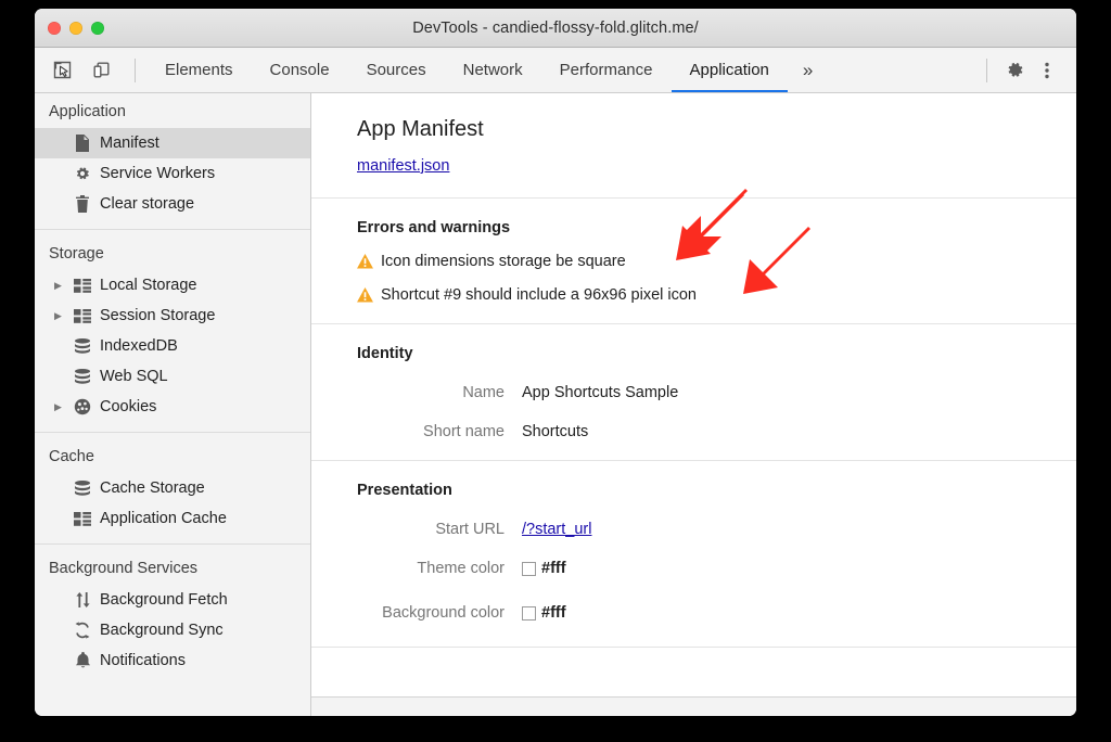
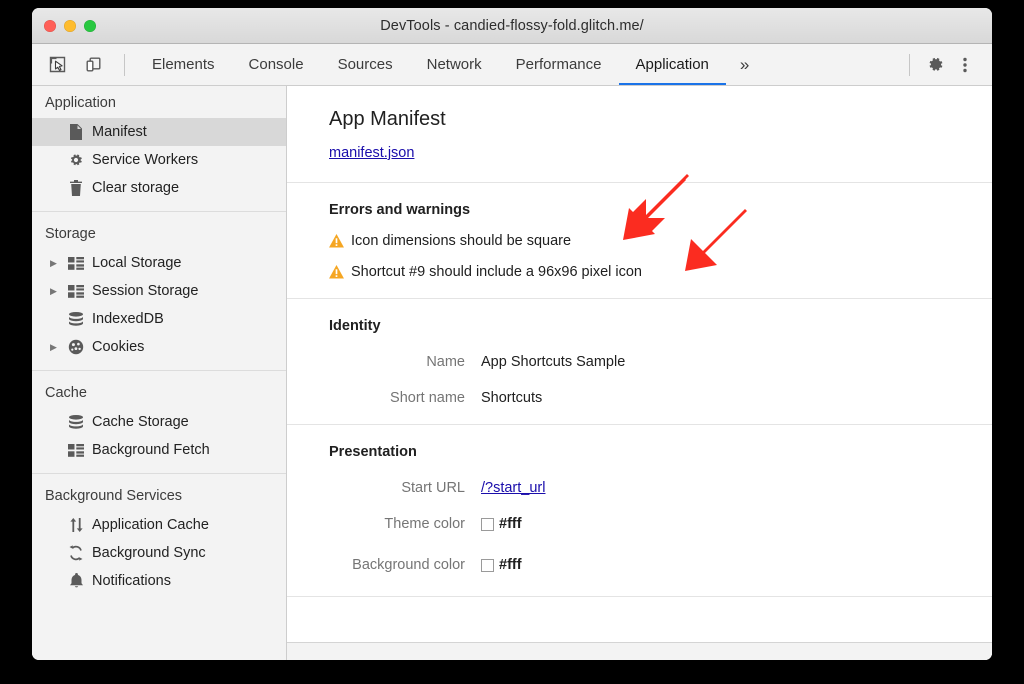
  DevTools - candied-flossy-fold.glitch.me/
  Elements
  Console
  Sources
  Network
  Performance
  Application
  »
  Application
  Manifest
  Service Workers
  Clear storage
  Storage
  ▶
  Local Storage
  ▶
  Session Storage
  IndexedDB
- Web SQL
  ▶
  Cookies
  Cache
  Cache Storage
- Application Cache
+ Background Fetch
  Background Services
- Background Fetch
+ Application Cache
  Background Sync
  Notifications
  App Manifest
  manifest.json
  Errors and warnings
- Icon dimensions storage be square
+ Icon dimensions should be square
  Shortcut #9 should include a 96x96 pixel icon
  Identity
  Name
  App Shortcuts Sample
  Short name
  Shortcuts
  Presentation
  Start URL
  /?start_url
  Theme color
  #fff
  Background color
  #fff
